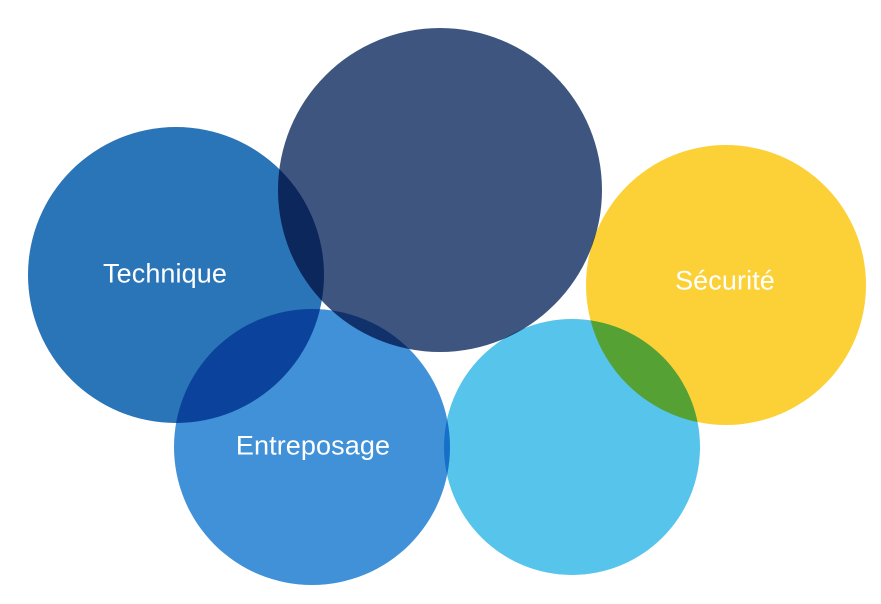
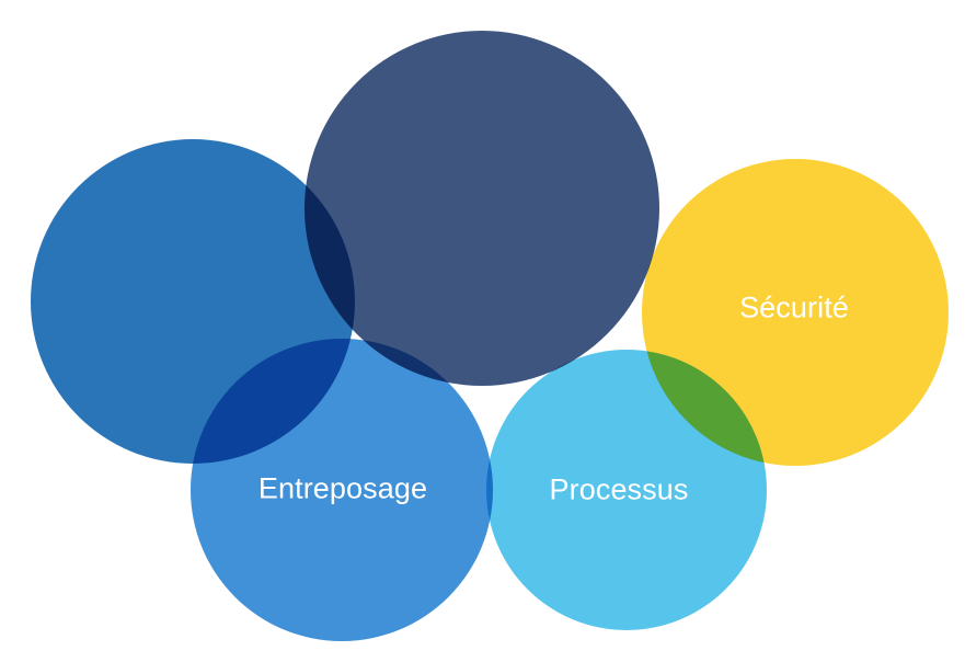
- Technique
  Sécurité
  Entreposage
+ Processus
